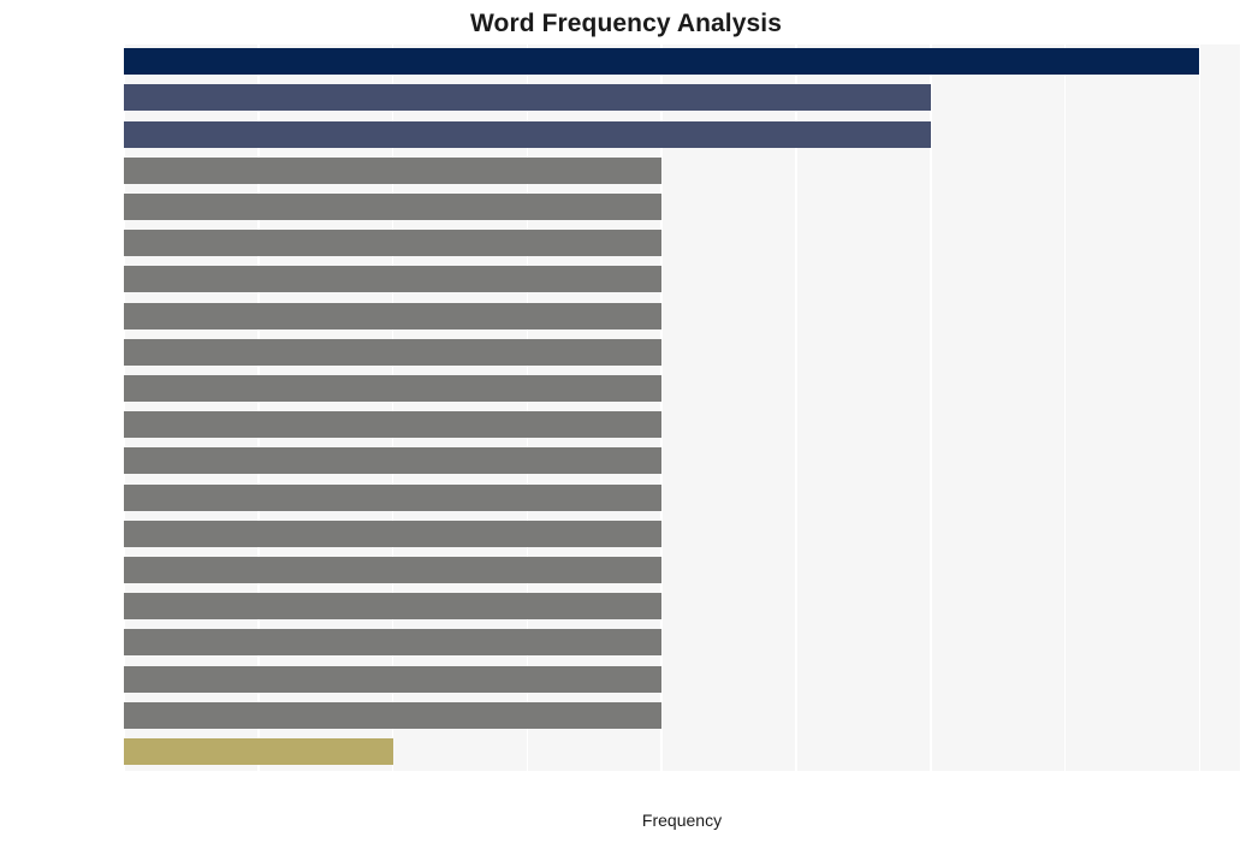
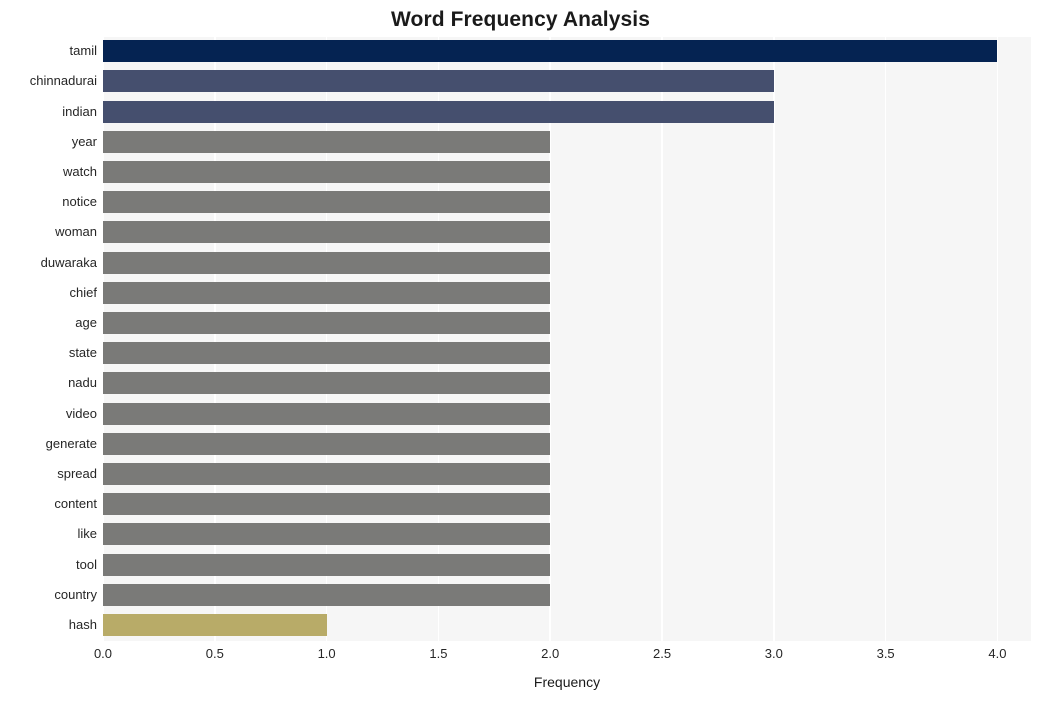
  Word Frequency Analysis
+ tamil
+ chinnadurai
+ indian
+ year
+ watch
+ notice
+ woman
+ duwaraka
+ chief
+ age
+ state
+ nadu
+ video
+ generate
+ spread
+ content
+ like
+ tool
+ country
+ hash
+ 0.0
+ 0.5
+ 1.0
+ 1.5
+ 2.0
+ 2.5
+ 3.0
+ 3.5
+ 4.0
  Frequency
